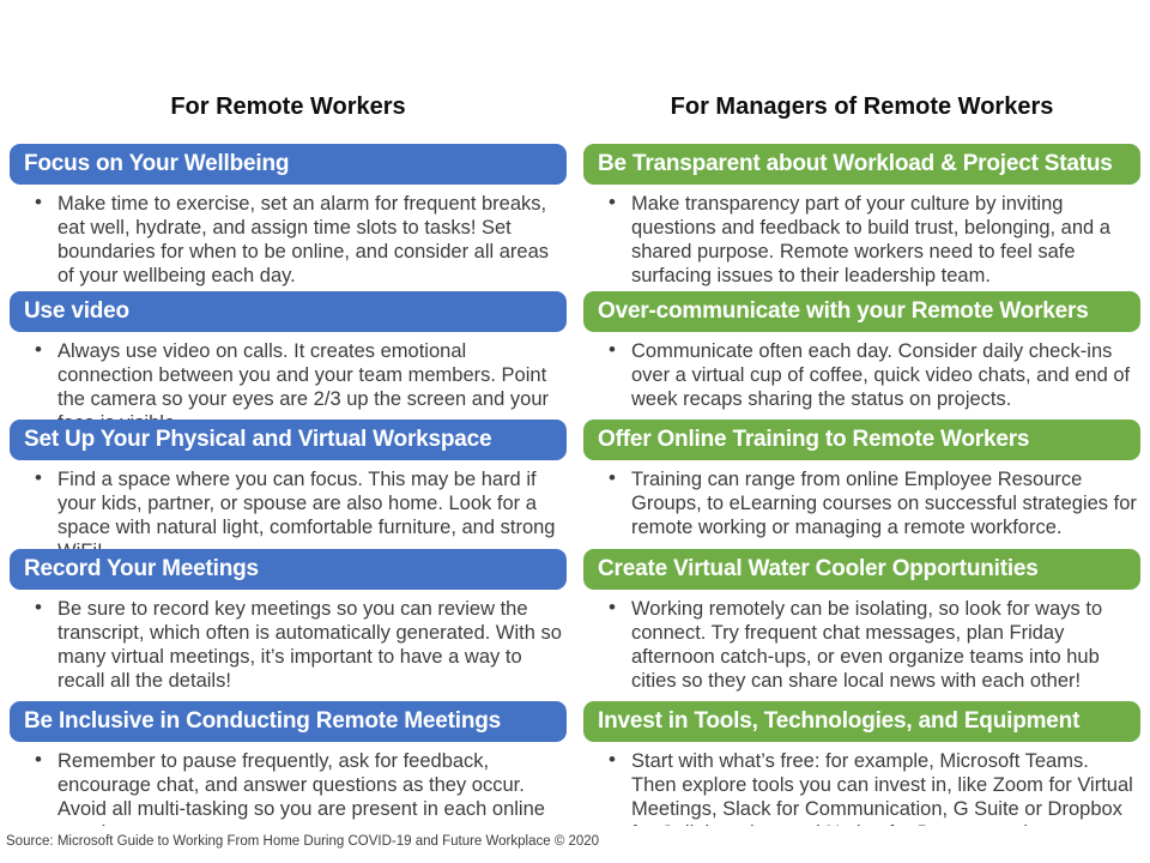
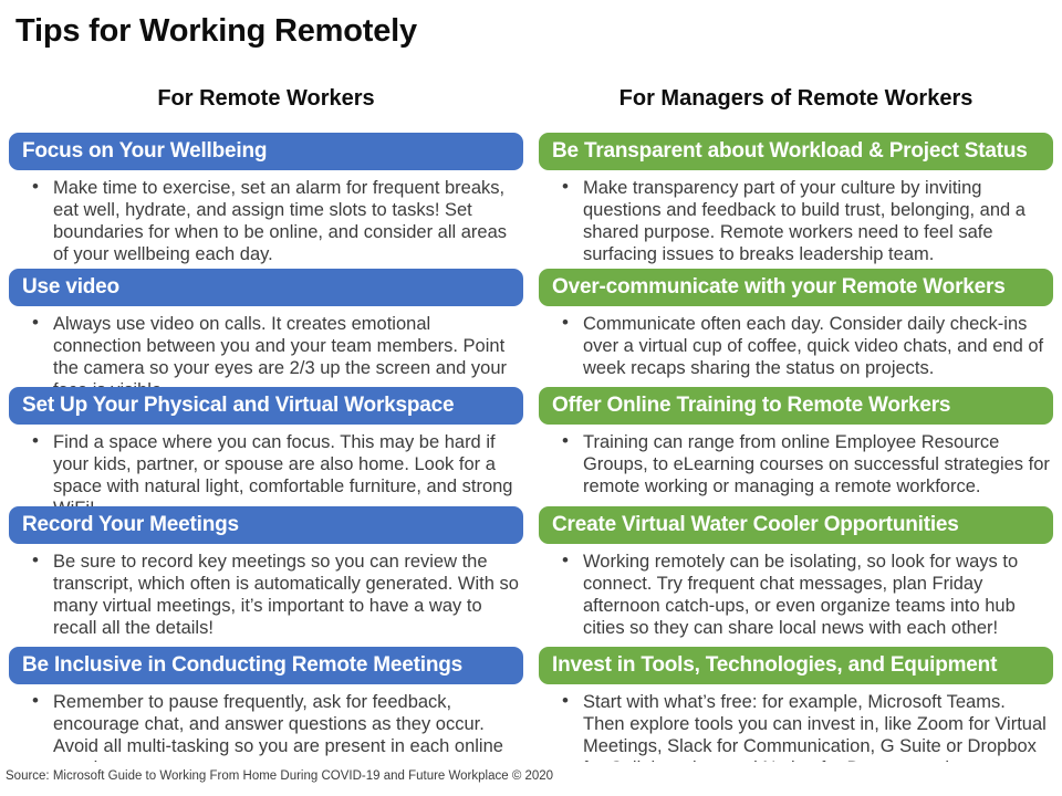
+ Tips for Working Remotely
  For Remote Workers
  For Managers of Remote Workers
  Focus on Your Wellbeing
  •
  Make time to exercise, set an alarm for frequent breaks, eat well, hydrate, and assign time slots to tasks! Set boundaries for when to be online, and consider all areas of your wellbeing each day.
  Be Transparent about Workload & Project Status
  •
- Make transparency part of your culture by inviting questions and feedback to build trust, belonging, and a shared purpose. Remote workers need to feel safe surfacing issues to their leadership team.
+ Make transparency part of your culture by inviting questions and feedback to build trust, belonging, and a shared purpose. Remote workers need to feel safe surfacing issues to breaks leadership team.
  Use video
  •
  Always use video on calls. It creates emotional connection between you and your team members. Point the camera so your eyes are 2/3 up the screen and your
  Over-communicate with your Remote Workers
  •
  Communicate often each day. Consider daily check-ins over a virtual cup of coffee, quick video chats, and end of week recaps sharing the status on projects.
  Set Up Your Physical and Virtual Workspace
  •
  Find a space where you can focus. This may be hard if your kids, partner, or spouse are also home. Look for a space with natural light, comfortable furniture, and strong
  Offer Online Training to Remote Workers
  •
  Training can range from online Employee Resource Groups, to eLearning courses on successful strategies for remote working or managing a remote workforce.
  Record Your Meetings
  •
  Be sure to record key meetings so you can review the transcript, which often is automatically generated. With so many virtual meetings, it’s important to have a way to recall all the details!
  Create Virtual Water Cooler Opportunities
  •
  Working remotely can be isolating, so look for ways to connect. Try frequent chat messages, plan Friday afternoon catch-ups, or even organize teams into hub cities so they can share local news with each other!
  Be Inclusive in Conducting Remote Meetings
  •
  Remember to pause frequently, ask for feedback, encourage chat, and answer questions as they occur. Avoid all multi-tasking so you are present in each online
  Invest in Tools, Technologies, and Equipment
  •
  Start with what’s free: for example, Microsoft Teams. Then explore tools you can invest in, like Zoom for Virtual Meetings, Slack for Communication, G Suite or Dropbox
  Source: Microsoft Guide to Working From Home During COVID-19 and Future Workplace © 2020
